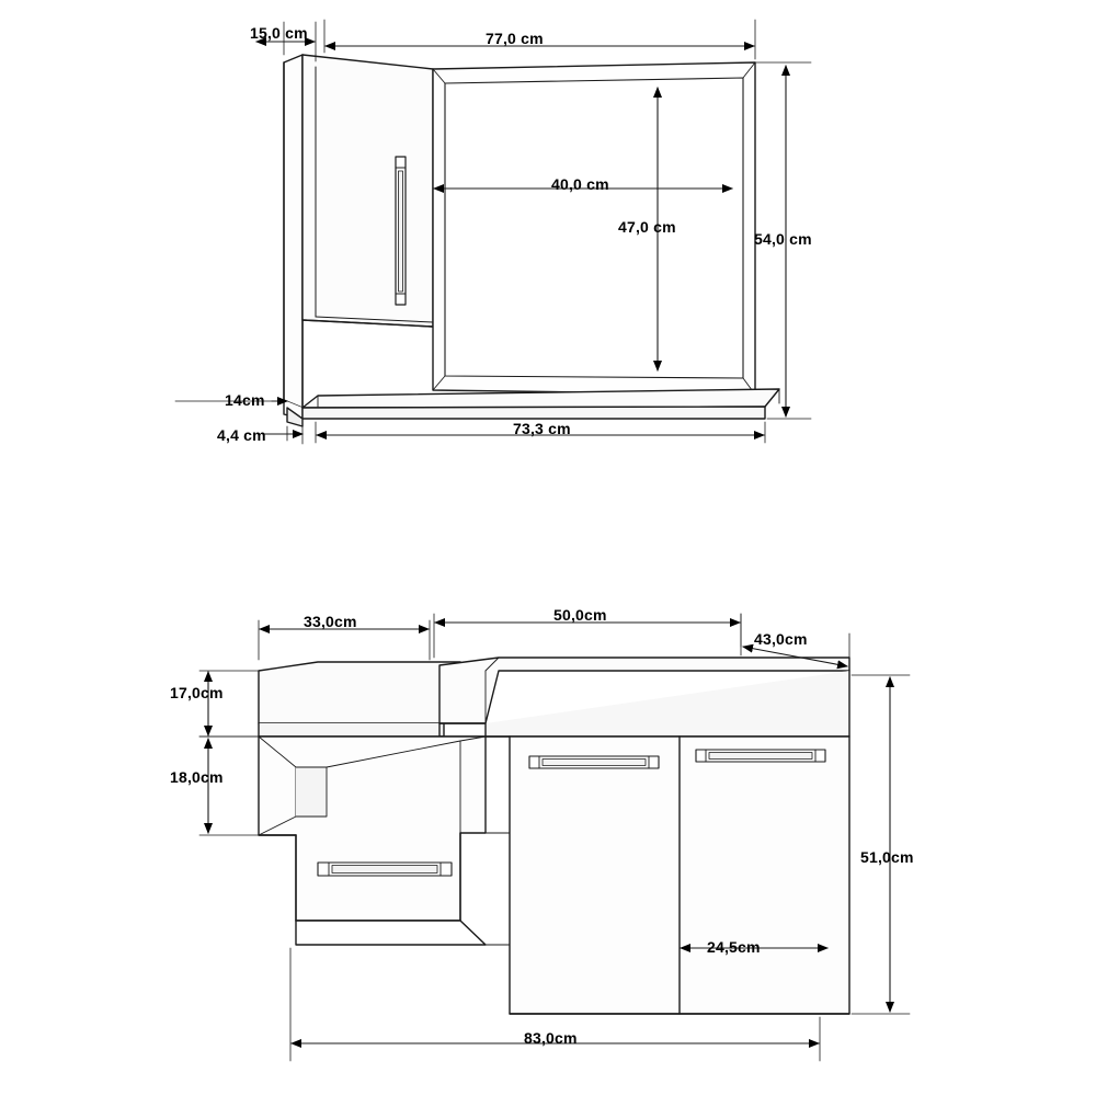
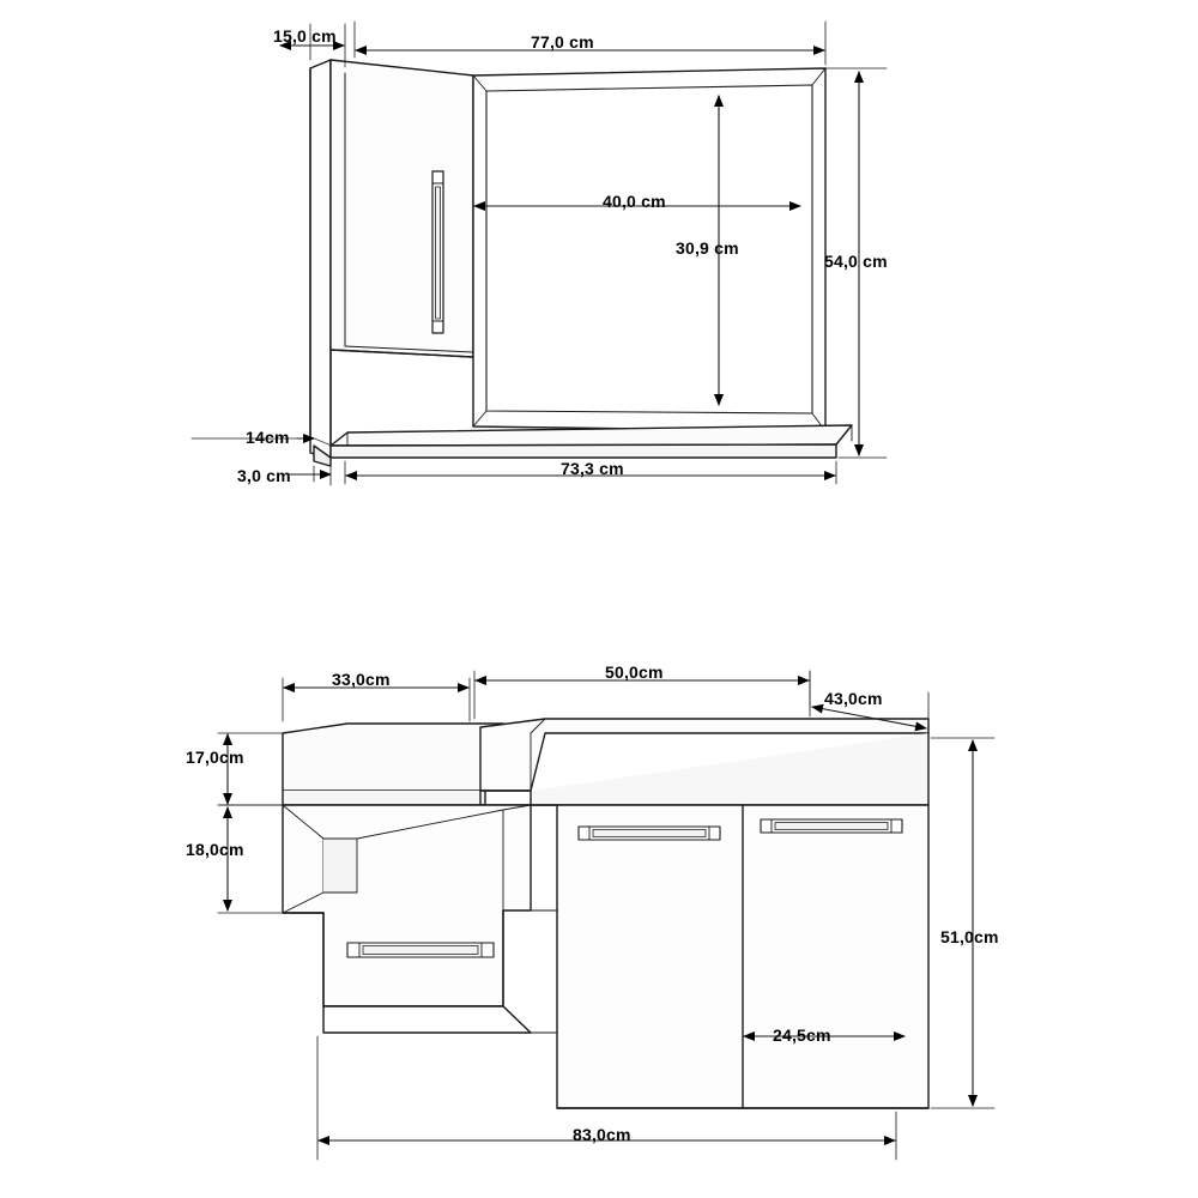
  15,0 cm
  77,0 cm
  40,0 cm
- 47,0 cm
+ 30,9 cm
  54,0 cm
  14cm
- 4,4 cm
+ 3,0 cm
  73,3 cm
  33,0cm
  50,0cm
  43,0cm
  17,0cm
  18,0cm
  51,0cm
  24,5cm
  83,0cm
